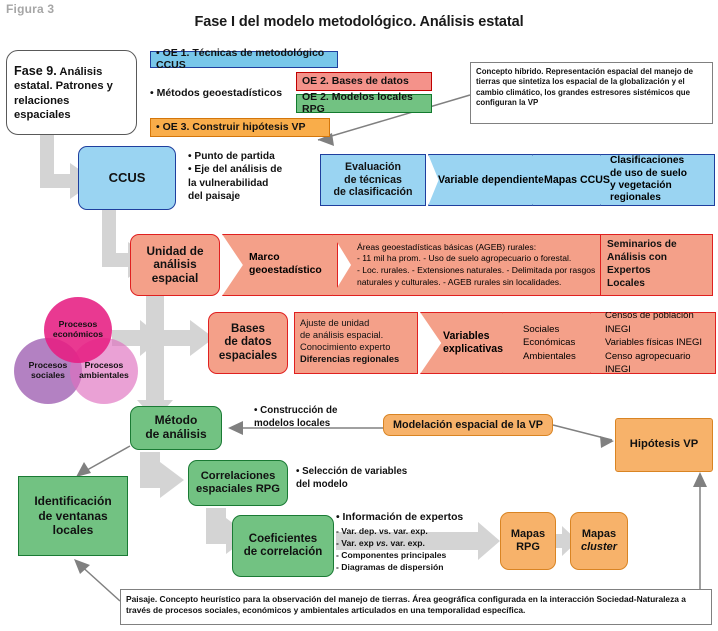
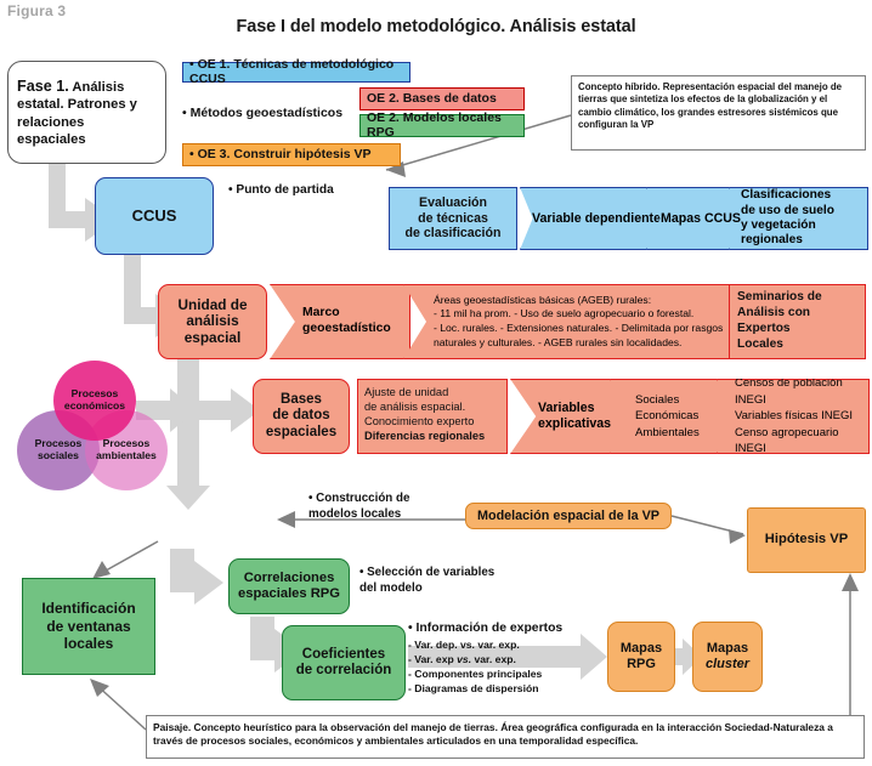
  Figura 3
  Fase I del modelo metodológico. Análisis estatal
- Fase 9. Análisis estatal. Patrones y relaciones espaciales
+ Fase 1. Análisis estatal. Patrones y relaciones espaciales
  • OE 1. Técnicas de metodológico CCUS
  • Métodos geoestadísticos
  OE 2. Bases de datos
  OE 2. Modelos locales RPG
  • OE 3. Construir hipótesis VP
- Concepto híbrido. Representación espacial del manejo de tierras que sintetiza los espacial de la globalización y el cambio climático, los grandes estresores sistémicos que configuran la VP
+ Concepto híbrido. Representación espacial del manejo de tierras que sintetiza los efectos de la globalización y el cambio climático, los grandes estresores sistémicos que configuran la VP
  CCUS
  • Punto de partida
- • Eje del análisis de
- la vulnerabilidad
- del paisaje
  Evaluación
  de técnicas
  de clasificación
  Variable dependiente
  Mapas CCUS
  Clasificaciones
  de uso de suelo
  y vegetación regionales
  Unidad de
  análisis
  espacial
  Marco
  geoestadístico
  Áreas geoestadísticas básicas (AGEB) rurales:
  - 11 mil ha prom. - Uso de suelo agropecuario o forestal.
  - Loc. rurales. - Extensiones naturales. - Delimitada por rasgos
  naturales y culturales. - AGEB rurales sin localidades.
  Seminarios de
  Análisis con
  Expertos
  Locales
  Procesos
  sociales
  Procesos
  ambientales
  Procesos
  económicos
  Bases
  de datos
  espaciales
  Ajuste de unidad
  de análisis espacial.
  Conocimiento experto
  Diferencias regionales
  Variables
  explicativas
  Sociales
  Económicas
  Ambientales
  Censos de población INEGI
  Variables físicas INEGI
  Censo agropecuario INEGI
- Método
- de análisis
  Identificación
  de ventanas
  locales
  Correlaciones
  espaciales RPG
  Coeficientes
  de correlación
  • Construcción de
  modelos locales
  • Selección de variables
  del modelo
  • Información de expertos
  - Var. dep. vs. var. exp.
  - Var. exp vs. var. exp.
  - Componentes principales
  - Diagramas de dispersión
  Modelación espacial de la VP
  Hipótesis VP
  Mapas
  RPG
  Mapas
  cluster
  Paisaje. Concepto heurístico para la observación del manejo de tierras. Área geográfica configurada en la interacción Sociedad-Naturaleza a través de procesos sociales, económicos y ambientales articulados en una temporalidad específica.
